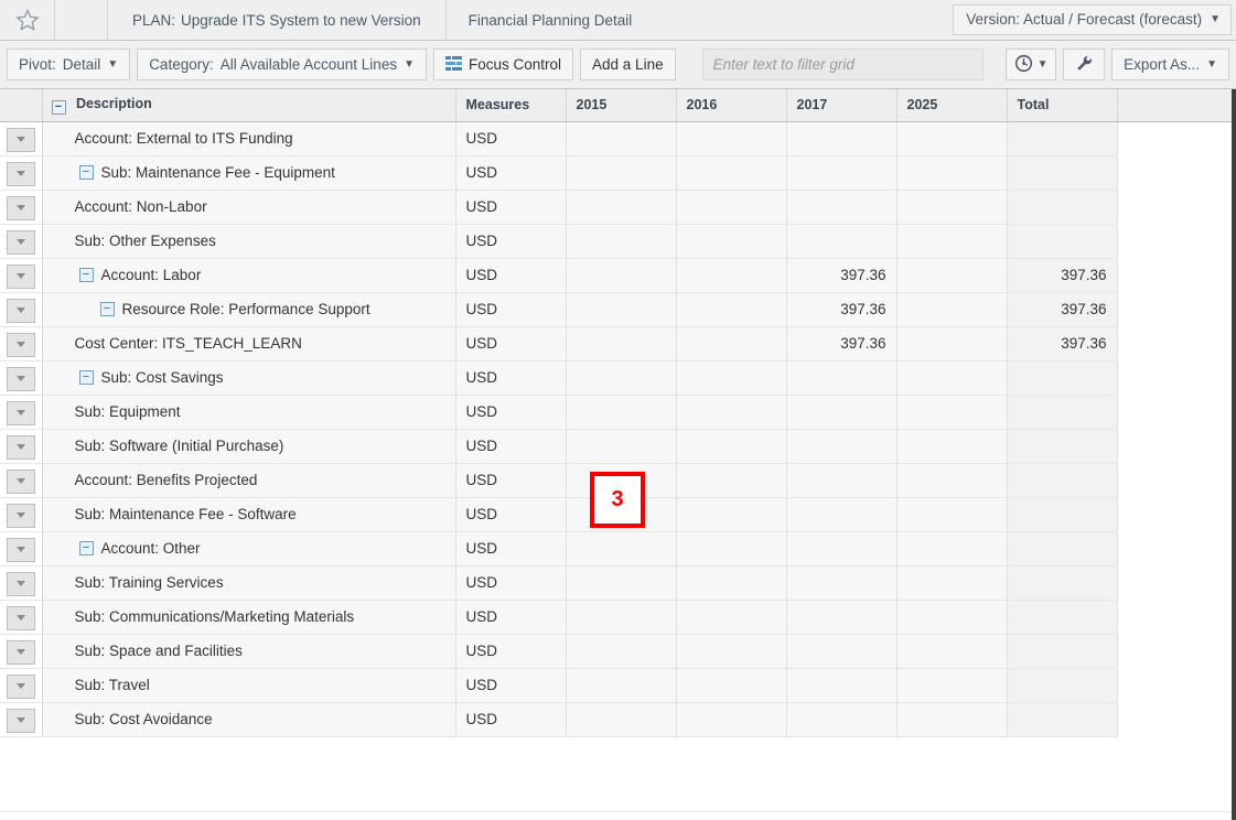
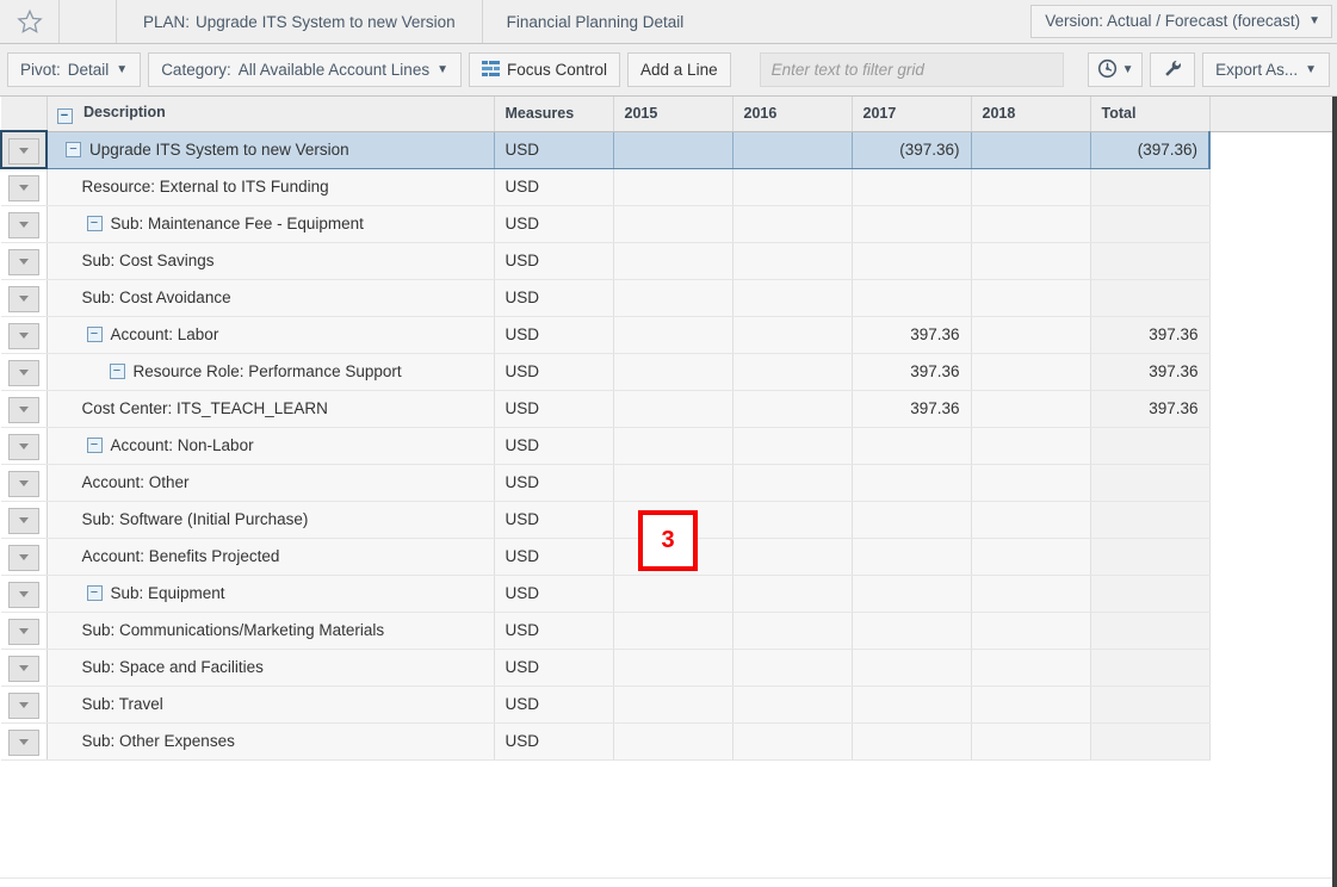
  PLAN:
  Upgrade ITS System to new Version
  Financial Planning Detail
  Version: Actual / Forecast (forecast)
  ▼
  Pivot:
  Detail
  ▼
  Category:
  All Available Account Lines
  ▼
  Focus Control
  Add a Line
  Enter text to filter grid
  ▼
  Export As...
  ▼
- 	− Description	Measures	2015	2016	2017	2025	Total
+ 	− Description	Measures	2015	2016	2017	2018	Total
+ 	− Upgrade ITS System to new Version	USD			(397.36)		(397.36)
- 	Account: External to ITS Funding	USD
+ 	Resource: External to ITS Funding	USD
  	− Sub: Maintenance Fee - Equipment	USD
- 	Account: Non-Labor	USD
+ 	Sub: Cost Savings	USD
- 	Sub: Other Expenses	USD
+ 	Sub: Cost Avoidance	USD
  	− Account: Labor	USD			397.36		397.36
  	− Resource Role: Performance Support	USD			397.36		397.36
  	Cost Center: ITS_TEACH_LEARN	USD			397.36		397.36
- 	− Sub: Cost Savings	USD
+ 	− Account: Non-Labor	USD
- 	Sub: Equipment	USD
+ 	Account: Other	USD
  	Sub: Software (Initial Purchase)	USD
  	Account: Benefits Projected	USD
- 	Sub: Maintenance Fee - Software	USD
- 	− Account: Other	USD
+ 	− Sub: Equipment	USD
- 	Sub: Training Services	USD
  	Sub: Communications/Marketing Materials	USD
  	Sub: Space and Facilities	USD
  	Sub: Travel	USD
- 	Sub: Cost Avoidance	USD
+ 	Sub: Other Expenses	USD
  3
